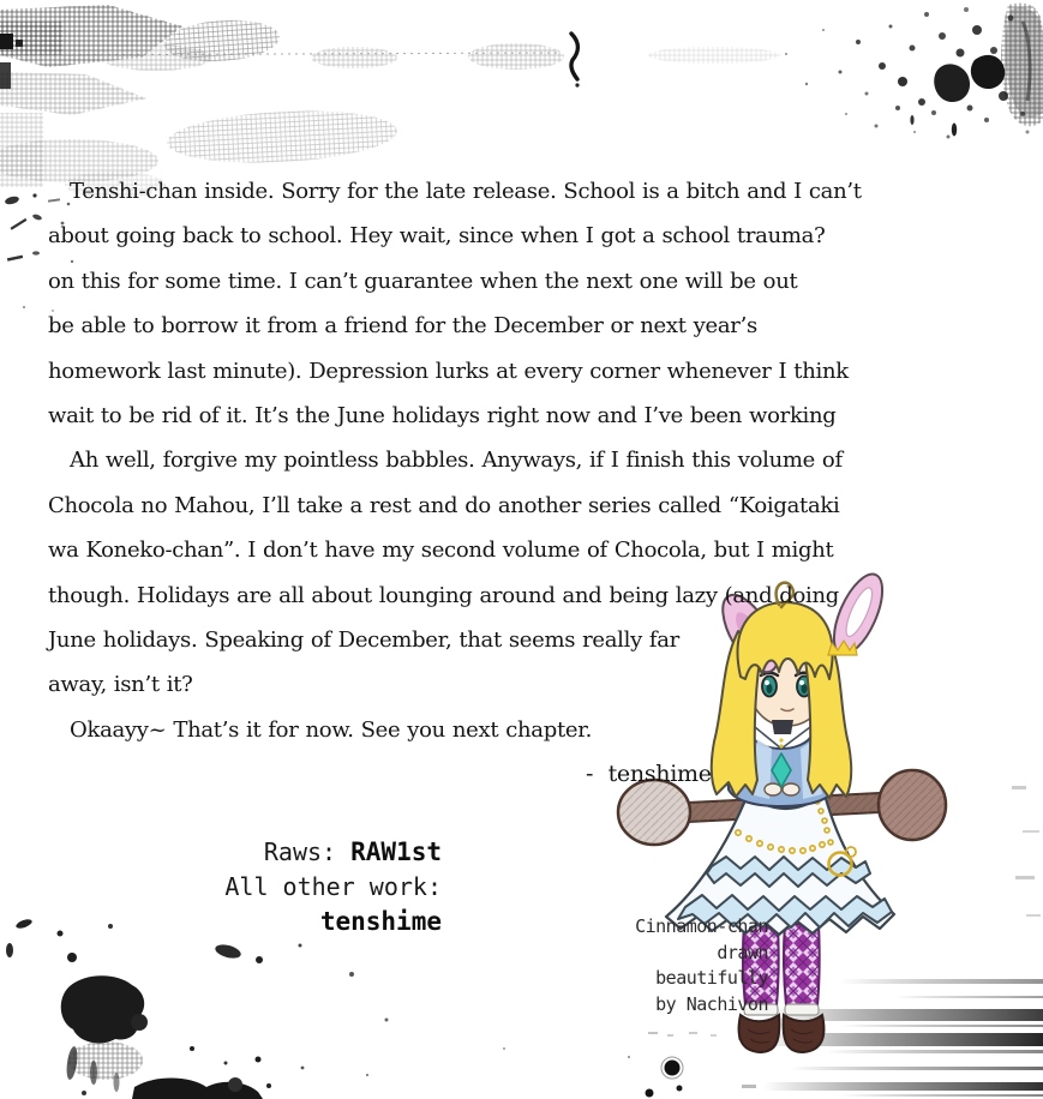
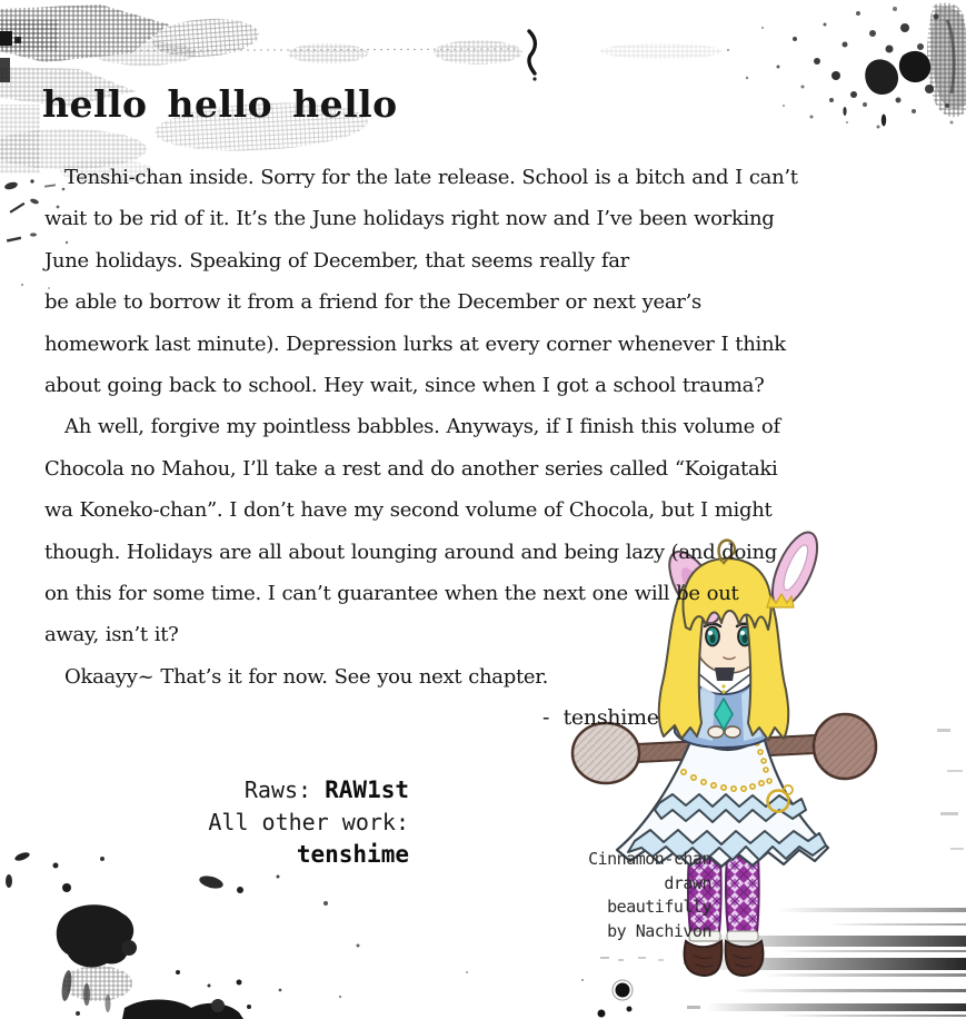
+ hello hello hello
  Tenshi-chan inside. Sorry for the late release. School is a bitch and I can’t
- about going back to school. Hey wait, since when I got a school trauma?
+ wait to be rid of it. It’s the June holidays right now and I’ve been working
- on this for some time. I can’t guarantee when the next one will be out
+ June holidays. Speaking of December, that seems really far
  be able to borrow it from a friend for the December or next year’s
  homework last minute). Depression lurks at every corner whenever I think
- wait to be rid of it. It’s the June holidays right now and I’ve been working
+ about going back to school. Hey wait, since when I got a school trauma?
  Ah well, forgive my pointless babbles. Anyways, if I finish this volume of
  Chocola no Mahou, I’ll take a rest and do another series called “Koigataki
  wa Koneko-chan”. I don’t have my second volume of Chocola, but I might
  though. Holidays are all about lounging around and being lazy (and doing
- June holidays. Speaking of December, that seems really far
+ on this for some time. I can’t guarantee when the next one will be out
  away, isn’t it?
  Okaayy~ That’s it for now. See you next chapter.
  - tenshime
  Raws: RAW1st
  All other work: tenshime
  Cinnamon-chan
  drawn beautifully
  by Nachivon
